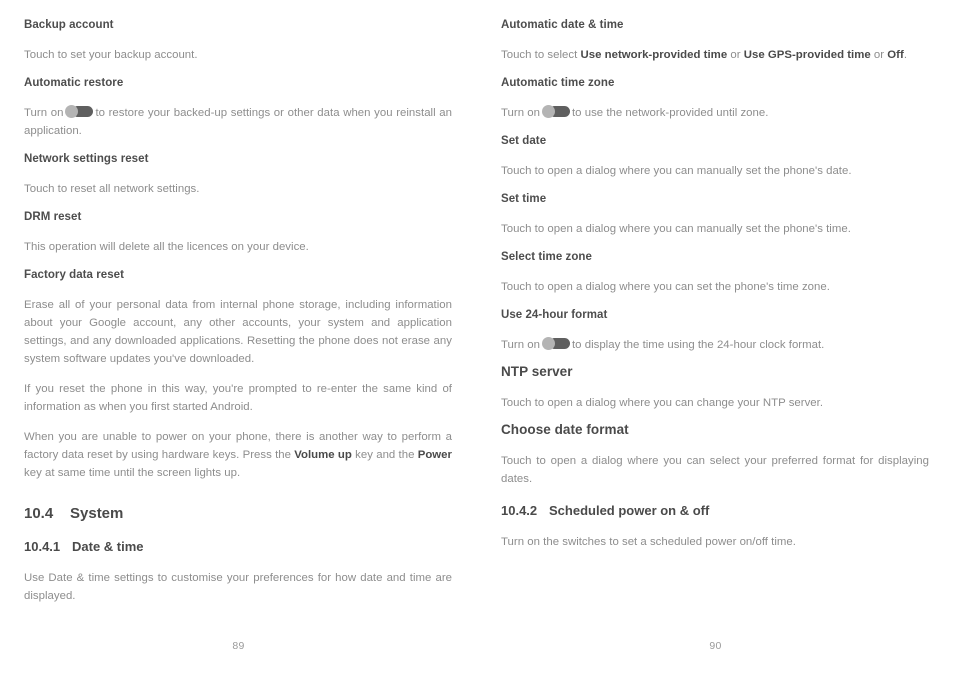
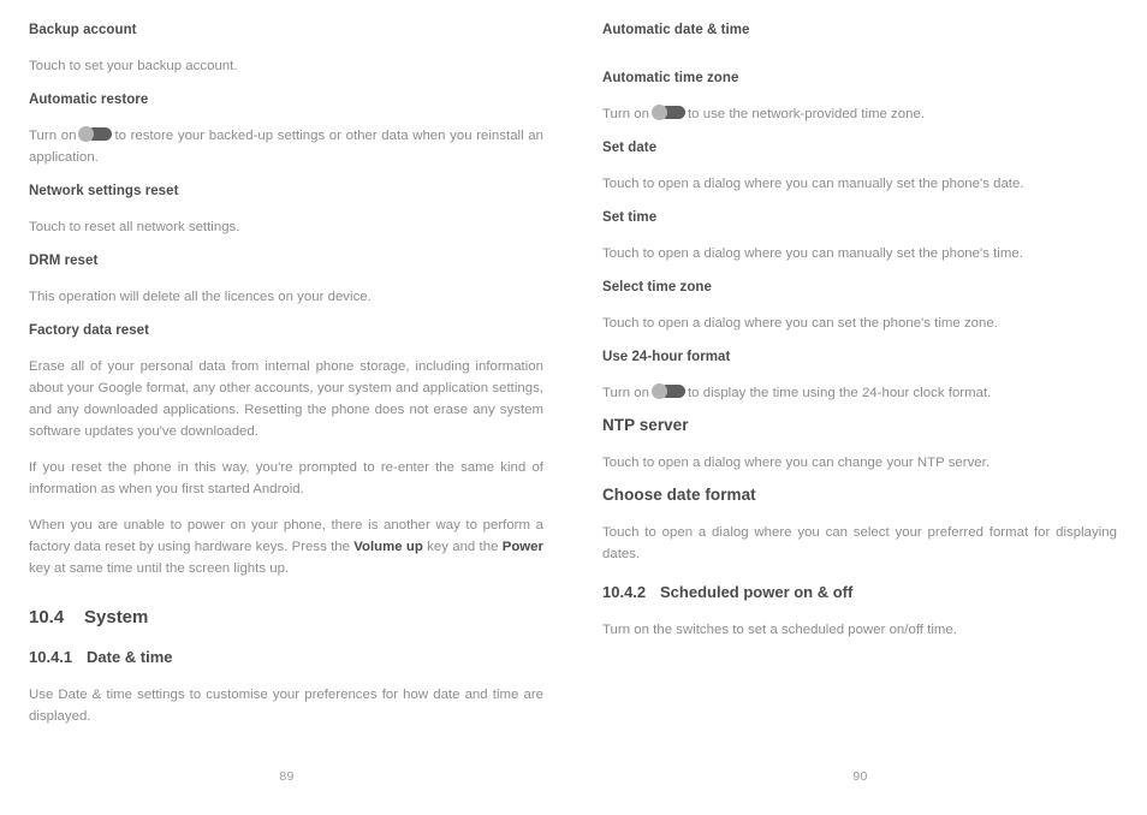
  Backup account
  Touch to set your backup account.
  Automatic restore
  Turn on to restore your backed-up settings or other data when you reinstall an application.
  Network settings reset
  Touch to reset all network settings.
  DRM reset
  This operation will delete all the licences on your device.
  Factory data reset
- Erase all of your personal data from internal phone storage, including information about your Google account, any other accounts, your system and application settings, and any downloaded applications. Resetting the phone does not erase any system software updates you've downloaded.
+ Erase all of your personal data from internal phone storage, including information about your Google format, any other accounts, your system and application settings, and any downloaded applications. Resetting the phone does not erase any system software updates you've downloaded.
  If you reset the phone in this way, you're prompted to re-enter the same kind of information as when you first started Android.
  When you are unable to power on your phone, there is another way to perform a factory data reset by using hardware keys. Press the Volume up key and the Power key at same time until the screen lights up.
  10.4
  System
  10.4.1
  Date & time
  Use Date & time settings to customise your preferences for how date and time are displayed.
  89
  Automatic date & time
- Touch to select Use network-provided time or Use GPS-provided time or Off.
  Automatic time zone
- Turn on to use the network-provided until zone.
+ Turn on to use the network-provided time zone.
  Set date
  Touch to open a dialog where you can manually set the phone's date.
  Set time
  Touch to open a dialog where you can manually set the phone's time.
  Select time zone
  Touch to open a dialog where you can set the phone's time zone.
  Use 24-hour format
  Turn on to display the time using the 24-hour clock format.
  NTP server
  Touch to open a dialog where you can change your NTP server.
  Choose date format
  Touch to open a dialog where you can select your preferred format for displaying dates.
  10.4.2
  Scheduled power on & off
  Turn on the switches to set a scheduled power on/off time.
  90
